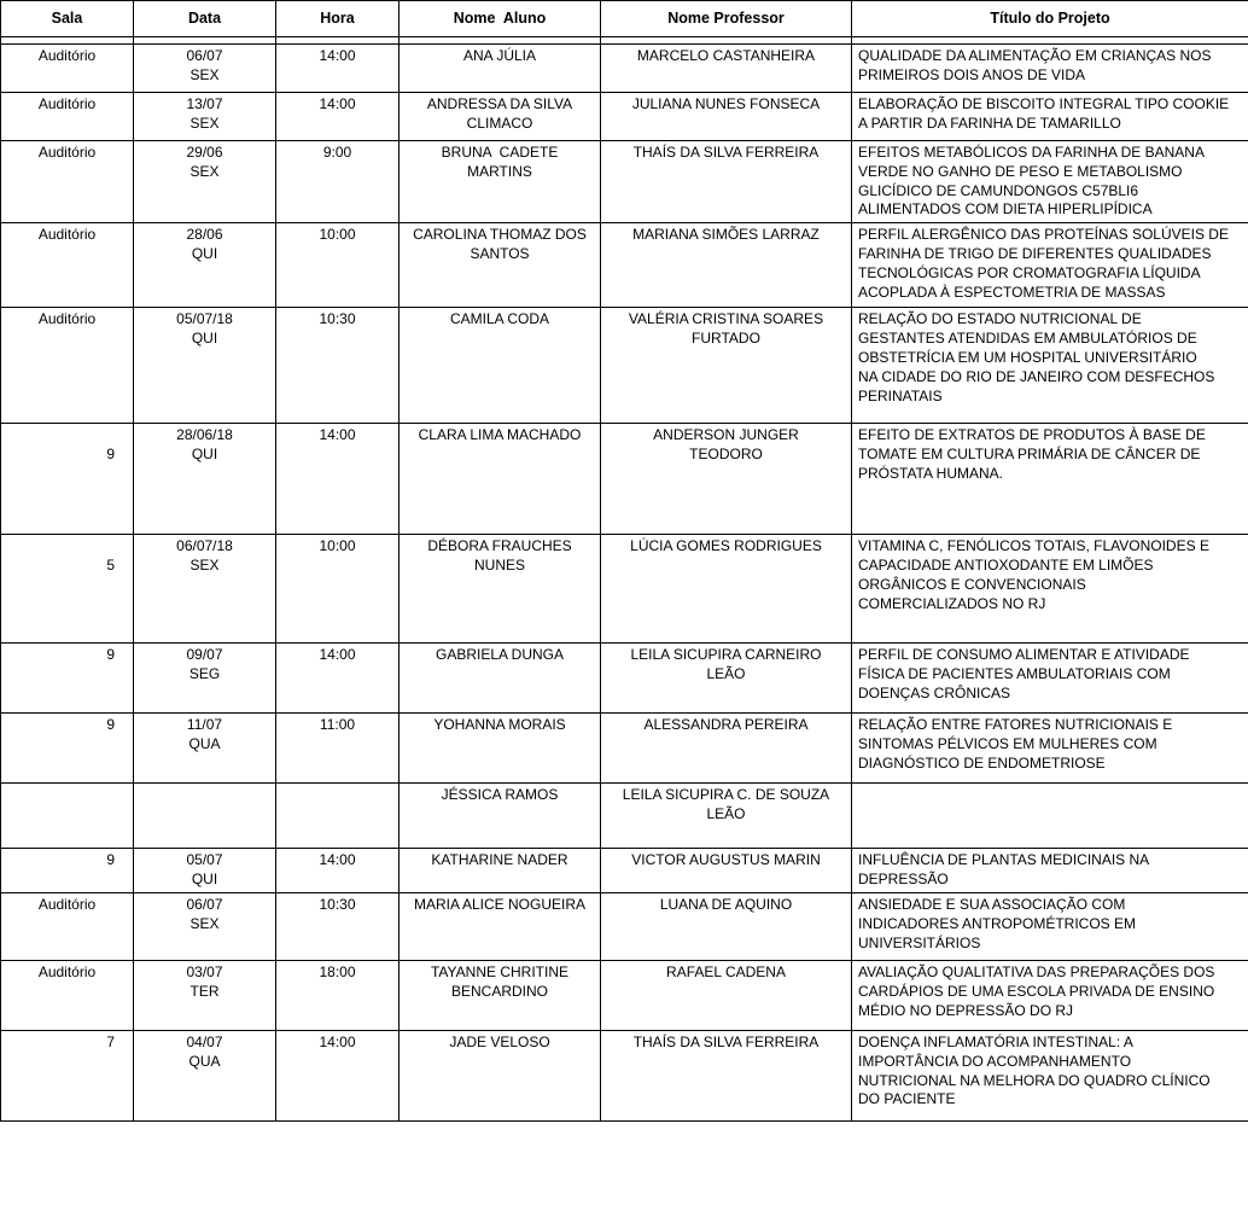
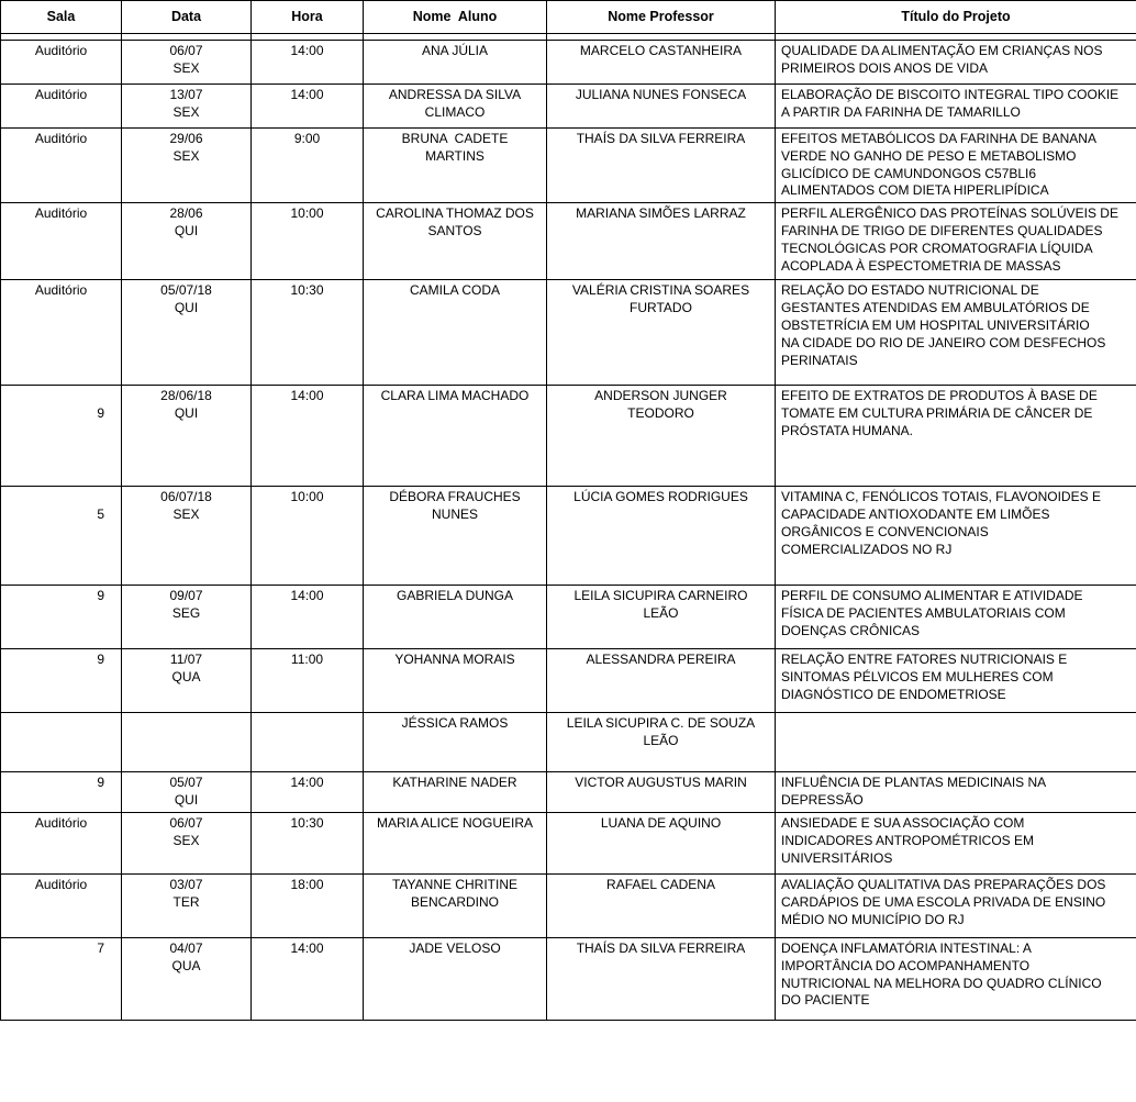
  Sala	Data	Hora	Nome Aluno	Nome Professor	Título do Projeto
  Auditório	06/07 SEX	14:00	ANA JÚLIA	MARCELO CASTANHEIRA	QUALIDADE DA ALIMENTAÇÃO EM CRIANÇAS NOS PRIMEIROS DOIS ANOS DE VIDA
  Auditório	13/07 SEX	14:00	ANDRESSA DA SILVA CLIMACO	JULIANA NUNES FONSECA	ELABORAÇÃO DE BISCOITO INTEGRAL TIPO COOKIE A PARTIR DA FARINHA DE TAMARILLO
  Auditório	29/06 SEX	9:00	BRUNA CADETE MARTINS	THAÍS DA SILVA FERREIRA	EFEITOS METABÓLICOS DA FARINHA DE BANANA VERDE NO GANHO DE PESO E METABOLISMO GLICÍDICO DE CAMUNDONGOS C57BLI6 ALIMENTADOS COM DIETA HIPERLIPÍDICA
  Auditório	28/06 QUI	10:00	CAROLINA THOMAZ DOS SANTOS	MARIANA SIMÕES LARRAZ	PERFIL ALERGÊNICO DAS PROTEÍNAS SOLÚVEIS DE FARINHA DE TRIGO DE DIFERENTES QUALIDADES TECNOLÓGICAS POR CROMATOGRAFIA LÍQUIDA ACOPLADA À ESPECTOMETRIA DE MASSAS
  Auditório	05/07/18 QUI	10:30	CAMILA CODA	VALÉRIA CRISTINA SOARES FURTADO	RELAÇÃO DO ESTADO NUTRICIONAL DE GESTANTES ATENDIDAS EM AMBULATÓRIOS DE OBSTETRÍCIA EM UM HOSPITAL UNIVERSITÁRIO NA CIDADE DO RIO DE JANEIRO COM DESFECHOS PERINATAIS
  9	28/06/18 QUI	14:00	CLARA LIMA MACHADO	ANDERSON JUNGER TEODORO	EFEITO DE EXTRATOS DE PRODUTOS À BASE DE TOMATE EM CULTURA PRIMÁRIA DE CÂNCER DE PRÓSTATA HUMANA.
  5	06/07/18 SEX	10:00	DÉBORA FRAUCHES NUNES	LÚCIA GOMES RODRIGUES	VITAMINA C, FENÓLICOS TOTAIS, FLAVONOIDES E CAPACIDADE ANTIOXODANTE EM LIMÕES ORGÂNICOS E CONVENCIONAIS COMERCIALIZADOS NO RJ
  9	09/07 SEG	14:00	GABRIELA DUNGA	LEILA SICUPIRA CARNEIRO LEÃO	PERFIL DE CONSUMO ALIMENTAR E ATIVIDADE FÍSICA DE PACIENTES AMBULATORIAIS COM DOENÇAS CRÔNICAS
  9	11/07 QUA	11:00	YOHANNA MORAIS	ALESSANDRA PEREIRA	RELAÇÃO ENTRE FATORES NUTRICIONAIS E SINTOMAS PÉLVICOS EM MULHERES COM DIAGNÓSTICO DE ENDOMETRIOSE
  			JÉSSICA RAMOS	LEILA SICUPIRA C. DE SOUZA LEÃO
  9	05/07 QUI	14:00	KATHARINE NADER	VICTOR AUGUSTUS MARIN	INFLUÊNCIA DE PLANTAS MEDICINAIS NA DEPRESSÃO
  Auditório	06/07 SEX	10:30	MARIA ALICE NOGUEIRA	LUANA DE AQUINO	ANSIEDADE E SUA ASSOCIAÇÃO COM INDICADORES ANTROPOMÉTRICOS EM UNIVERSITÁRIOS
- Auditório	03/07 TER	18:00	TAYANNE CHRITINE BENCARDINO	RAFAEL CADENA	AVALIAÇÃO QUALITATIVA DAS PREPARAÇÕES DOS CARDÁPIOS DE UMA ESCOLA PRIVADA DE ENSINO MÉDIO NO DEPRESSÃO DO RJ
+ Auditório	03/07 TER	18:00	TAYANNE CHRITINE BENCARDINO	RAFAEL CADENA	AVALIAÇÃO QUALITATIVA DAS PREPARAÇÕES DOS CARDÁPIOS DE UMA ESCOLA PRIVADA DE ENSINO MÉDIO NO MUNICÍPIO DO RJ
  7	04/07 QUA	14:00	JADE VELOSO	THAÍS DA SILVA FERREIRA	DOENÇA INFLAMATÓRIA INTESTINAL: A IMPORTÂNCIA DO ACOMPANHAMENTO NUTRICIONAL NA MELHORA DO QUADRO CLÍNICO DO PACIENTE
